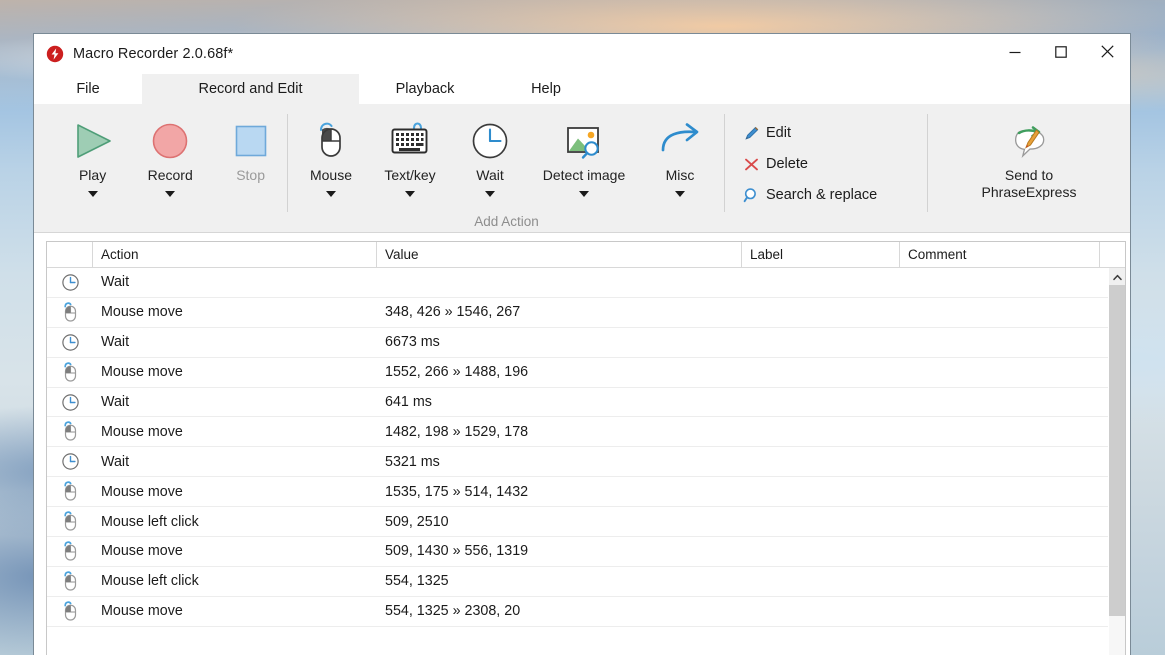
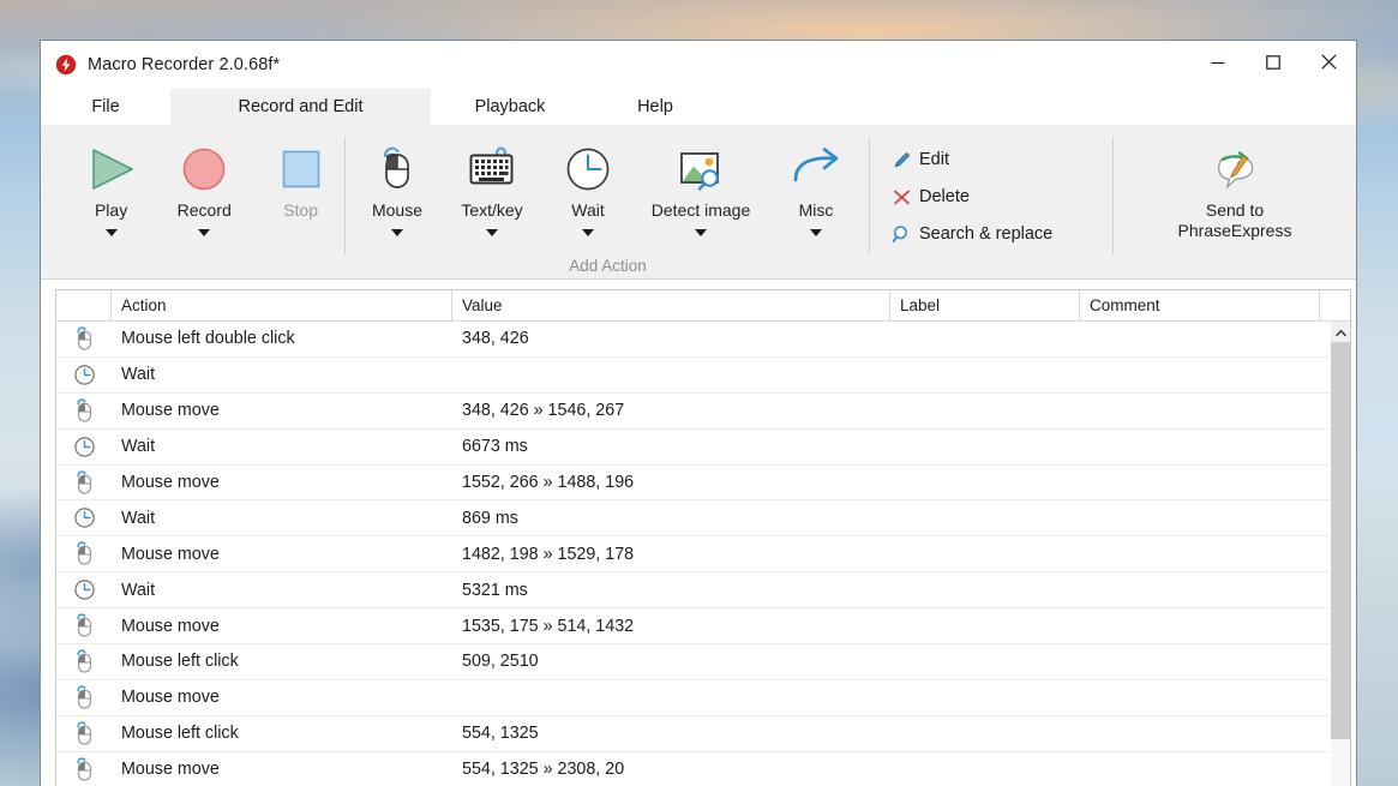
  Macro Recorder 2.0.68f*
  File
  Record and Edit
  Playback
  Help
  Play
  Record
  Stop
  Mouse
  Text/key
  Wait
  Detect image
  Misc
  Add Action
  Edit
  Delete
  Search & replace
  Send to
  PhraseExpress
  Action
  Value
  Label
  Comment
+ Mouse left double click
+ 348, 426
  Wait
  Mouse move
  348, 426 » 1546, 267
  Wait
  6673 ms
  Mouse move
  1552, 266 » 1488, 196
  Wait
- 641 ms
+ 869 ms
  Mouse move
  1482, 198 » 1529, 178
  Wait
  5321 ms
  Mouse move
  1535, 175 » 514, 1432
  Mouse left click
  509, 2510
  Mouse move
- 509, 1430 » 556, 1319
  Mouse left click
  554, 1325
  Mouse move
  554, 1325 » 2308, 20
